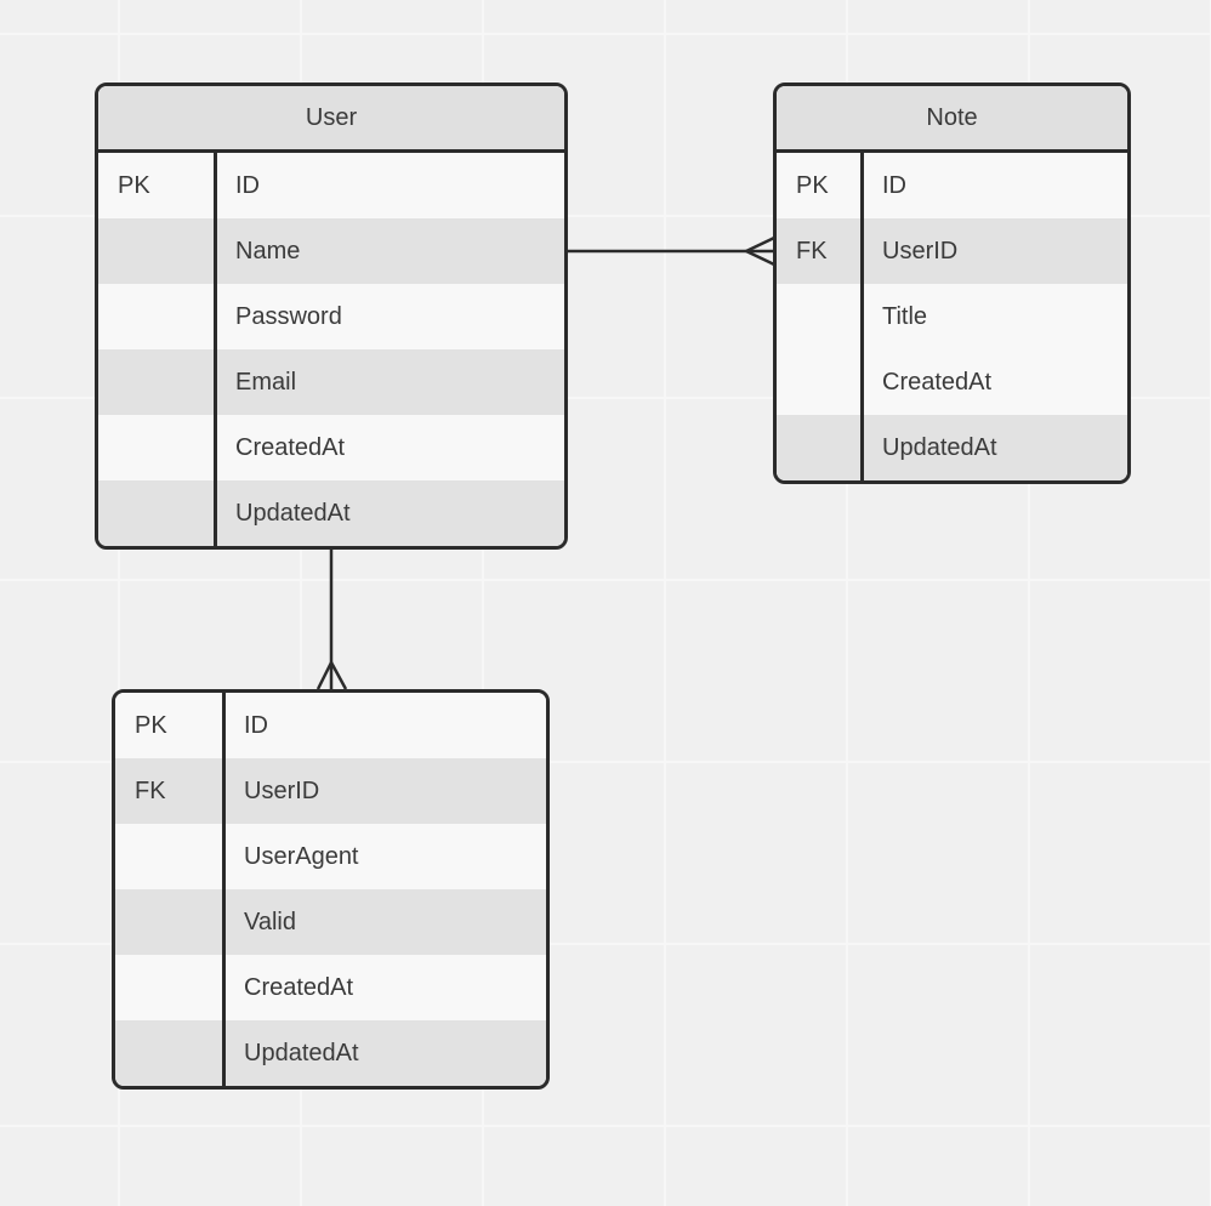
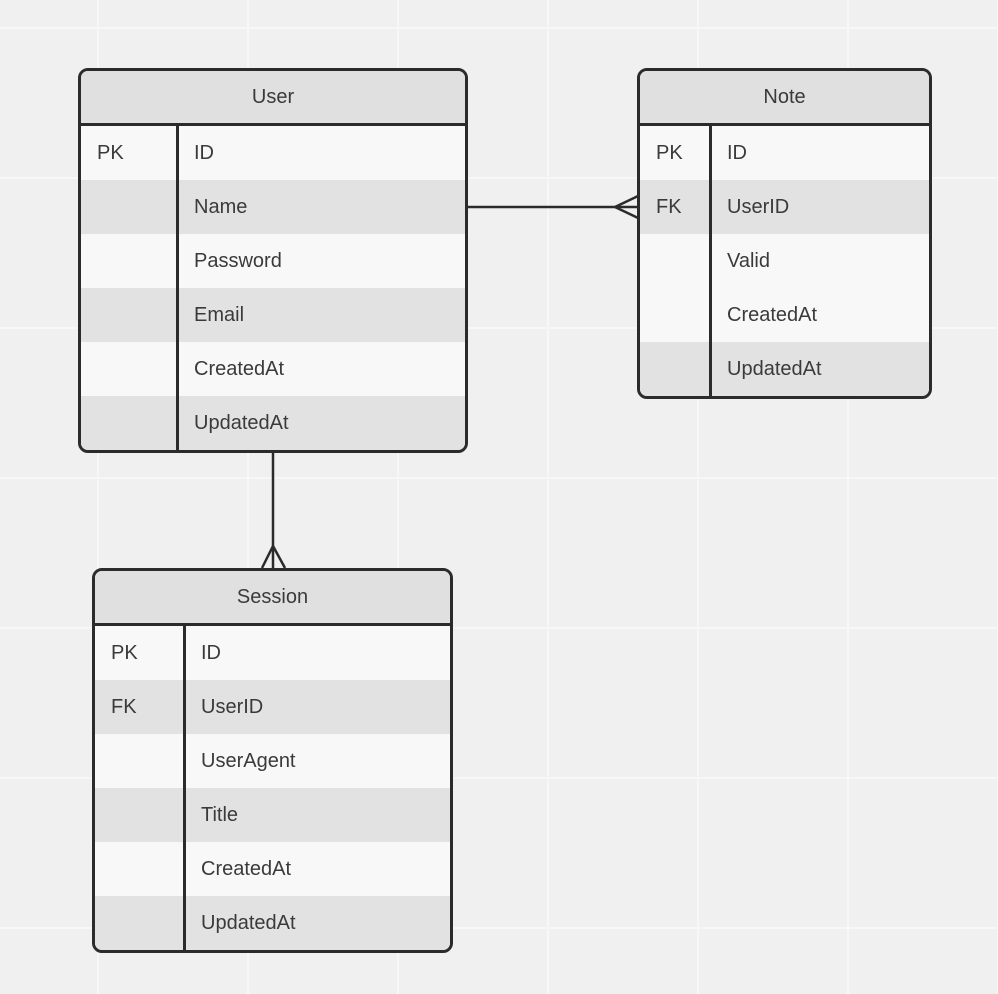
  User
  PK
  ID
  Name
  Password
  Email
  CreatedAt
  UpdatedAt
  Note
  PK
  ID
  FK
  UserID
- Title
+ Valid
  CreatedAt
  UpdatedAt
+ Session
  PK
  ID
  FK
  UserID
  UserAgent
- Valid
+ Title
  CreatedAt
  UpdatedAt
